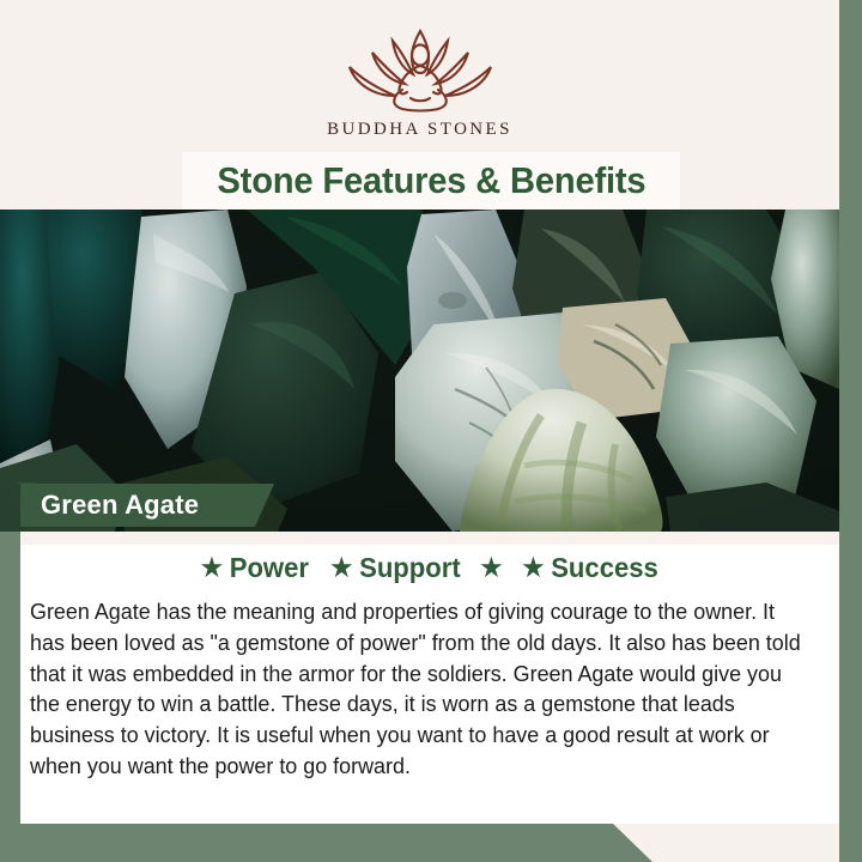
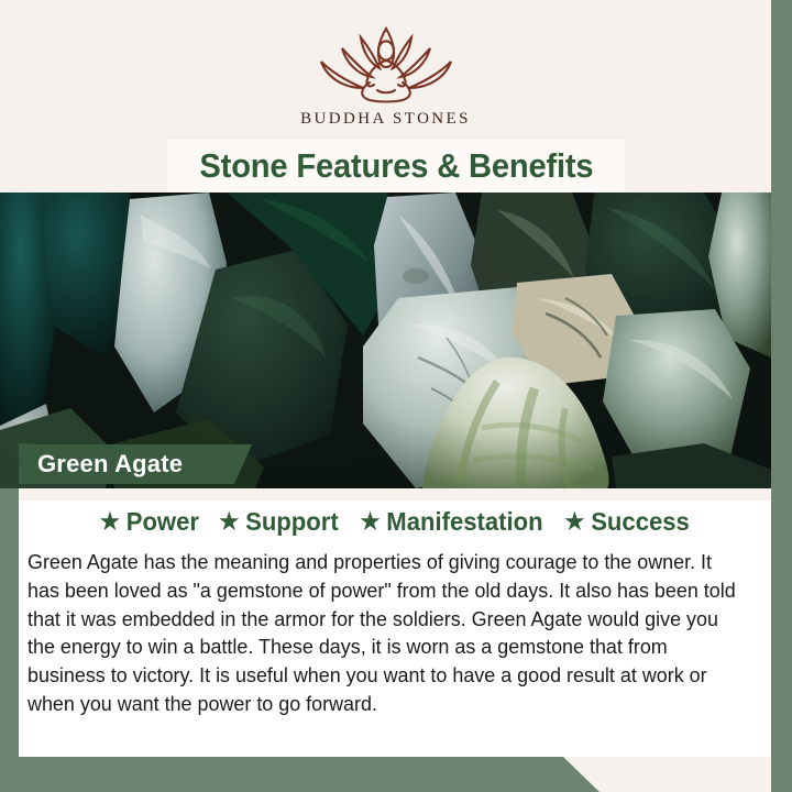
  BUDDHA STONES
  Stone Features & Benefits
  Green Agate
  ★
  Power
  ★
  Support
  ★
+ Manifestation
  ★
  Success
- Green Agate has the meaning and properties of giving courage to the owner. It has been loved as "a gemstone of power" from the old days. It also has been told that it was embedded in the armor for the soldiers. Green Agate would give you the energy to win a battle. These days, it is worn as a gemstone that leads business to victory. It is useful when you want to have a good result at work or when you want the power to go forward.
+ Green Agate has the meaning and properties of giving courage to the owner. It has been loved as "a gemstone of power" from the old days. It also has been told that it was embedded in the armor for the soldiers. Green Agate would give you the energy to win a battle. These days, it is worn as a gemstone that from business to victory. It is useful when you want to have a good result at work or when you want the power to go forward.
